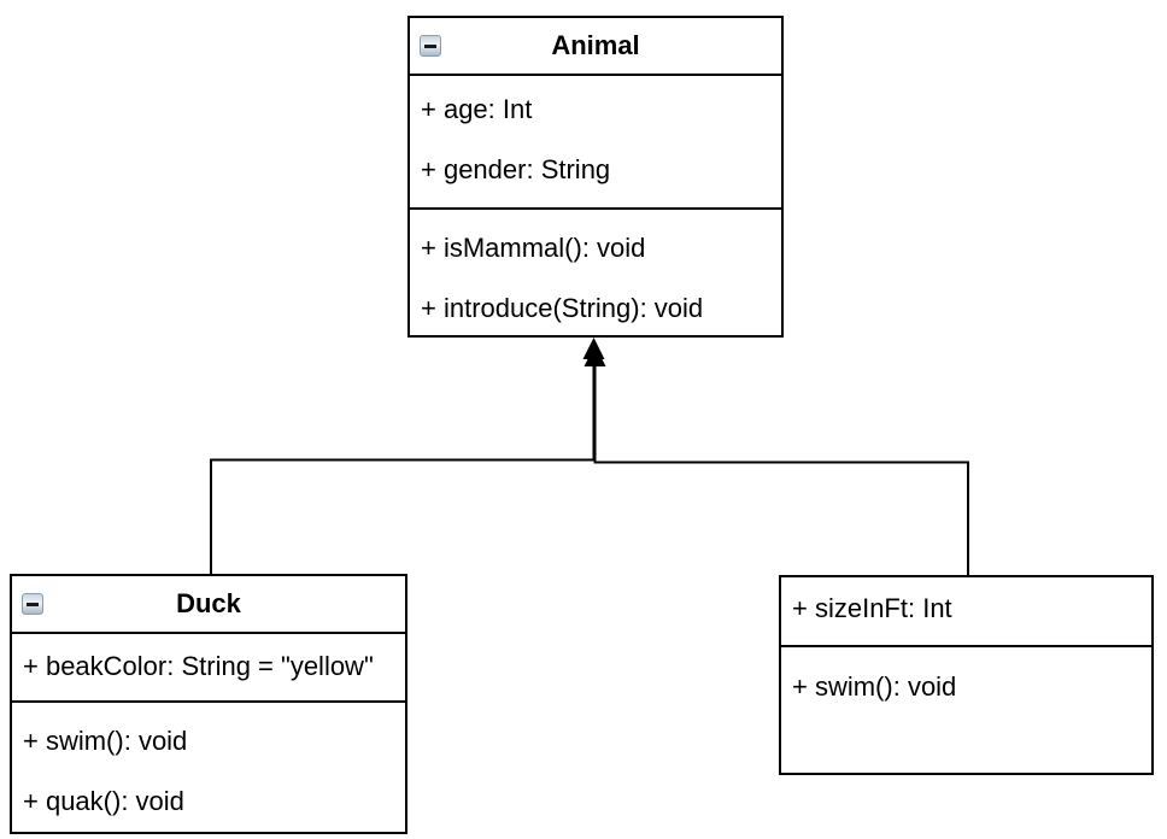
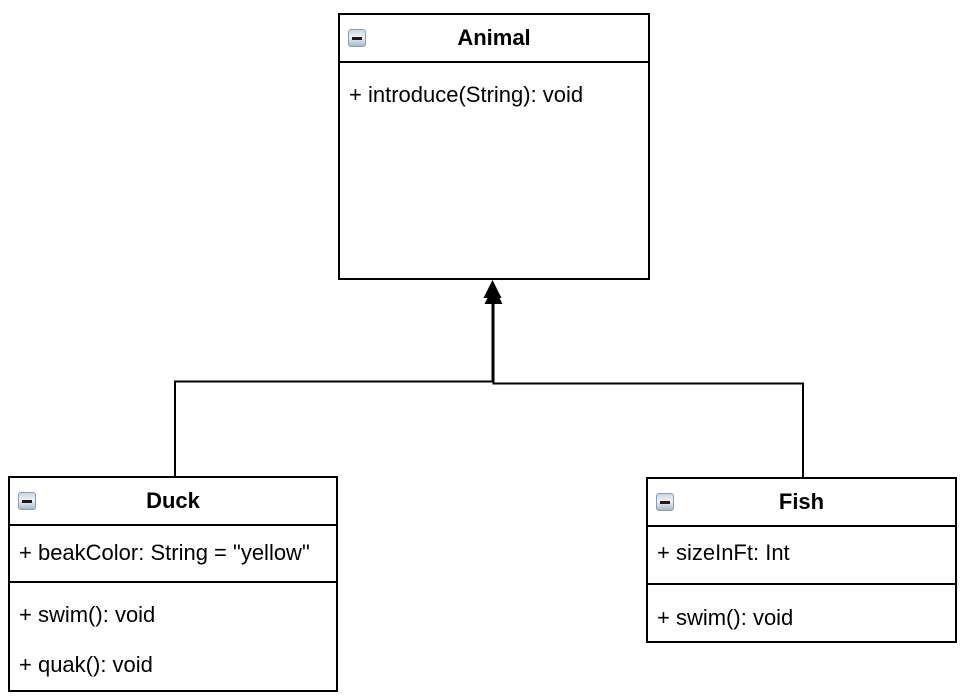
  Animal
- + age: Int
- + gender: String
- + isMammal(): void
  + introduce(String): void
  Duck
  + beakColor: String = "yellow"
  + swim(): void
  + quak(): void
+ Fish
  + sizeInFt: Int
  + swim(): void
